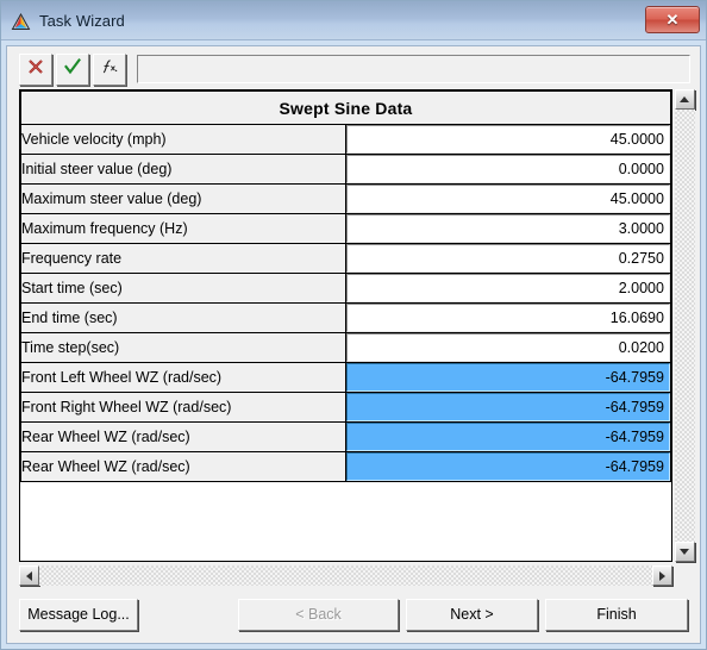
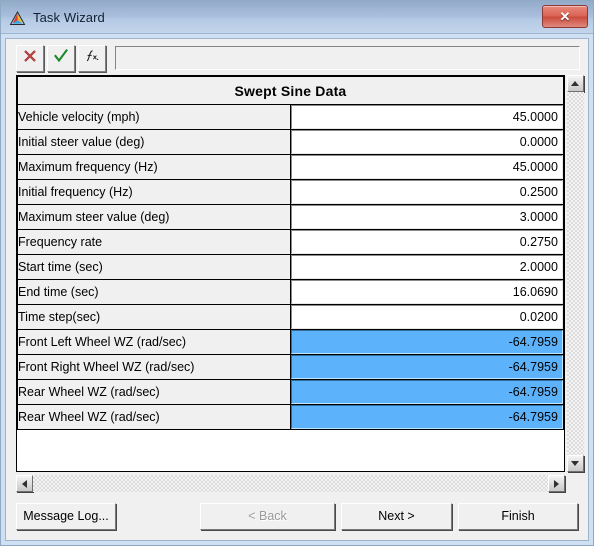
  Task Wizard
  ✕
  Swept Sine Data
  Vehicle velocity (mph)	45.0000
  Initial steer value (deg)	0.0000
- Maximum steer value (deg)	45.0000
+ Maximum frequency (Hz)	45.0000
+ Initial frequency (Hz)	0.2500
- Maximum frequency (Hz)	3.0000
+ Maximum steer value (deg)	3.0000
  Frequency rate	0.2750
  Start time (sec)	2.0000
  End time (sec)	16.0690
  Time step(sec)	0.0200
  Front Left Wheel WZ (rad/sec)	-64.7959
  Front Right Wheel WZ (rad/sec)	-64.7959
  Rear Wheel WZ (rad/sec)	-64.7959
  Rear Wheel WZ (rad/sec)	-64.7959
  Message Log...
  < Back
  Next >
  Finish
